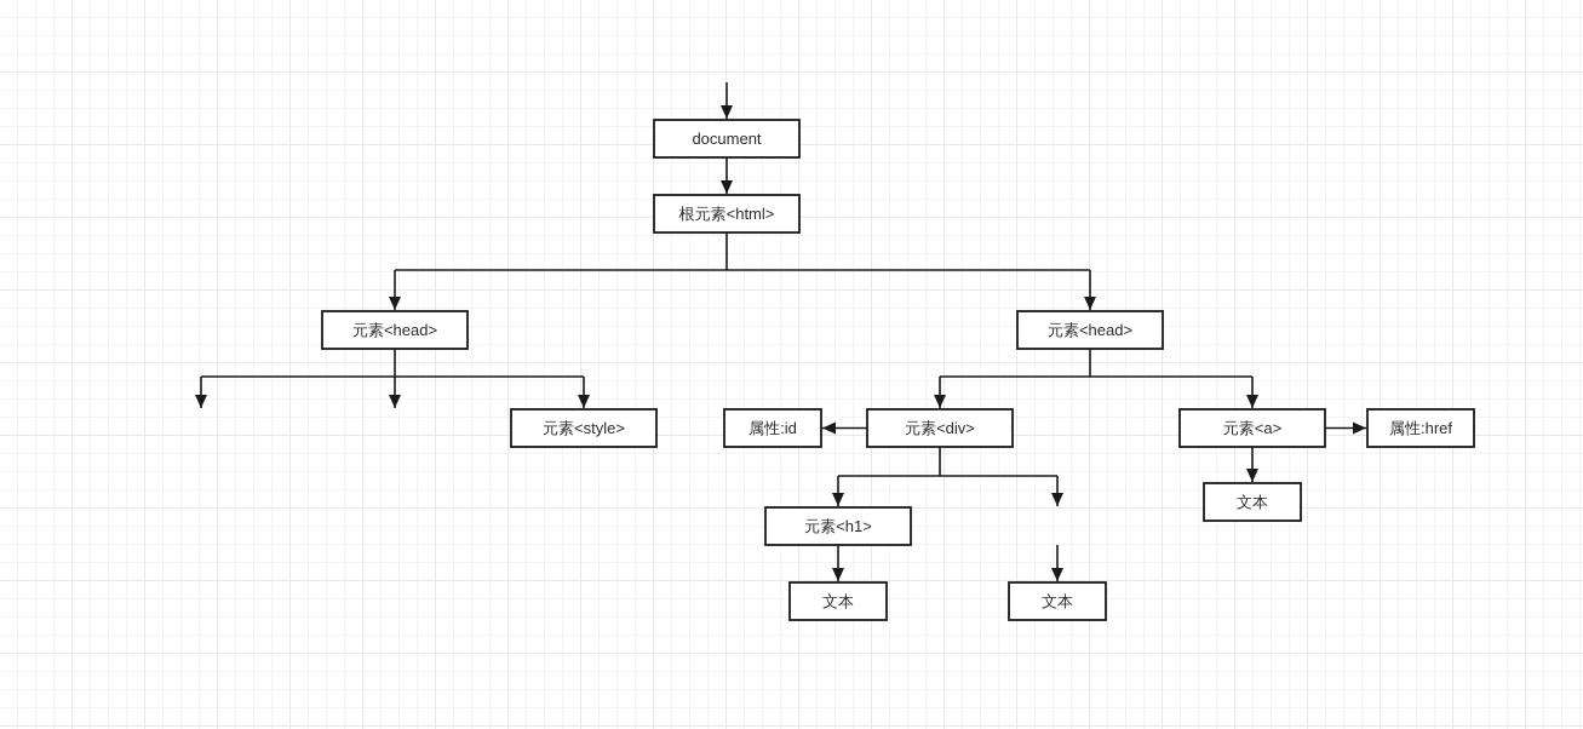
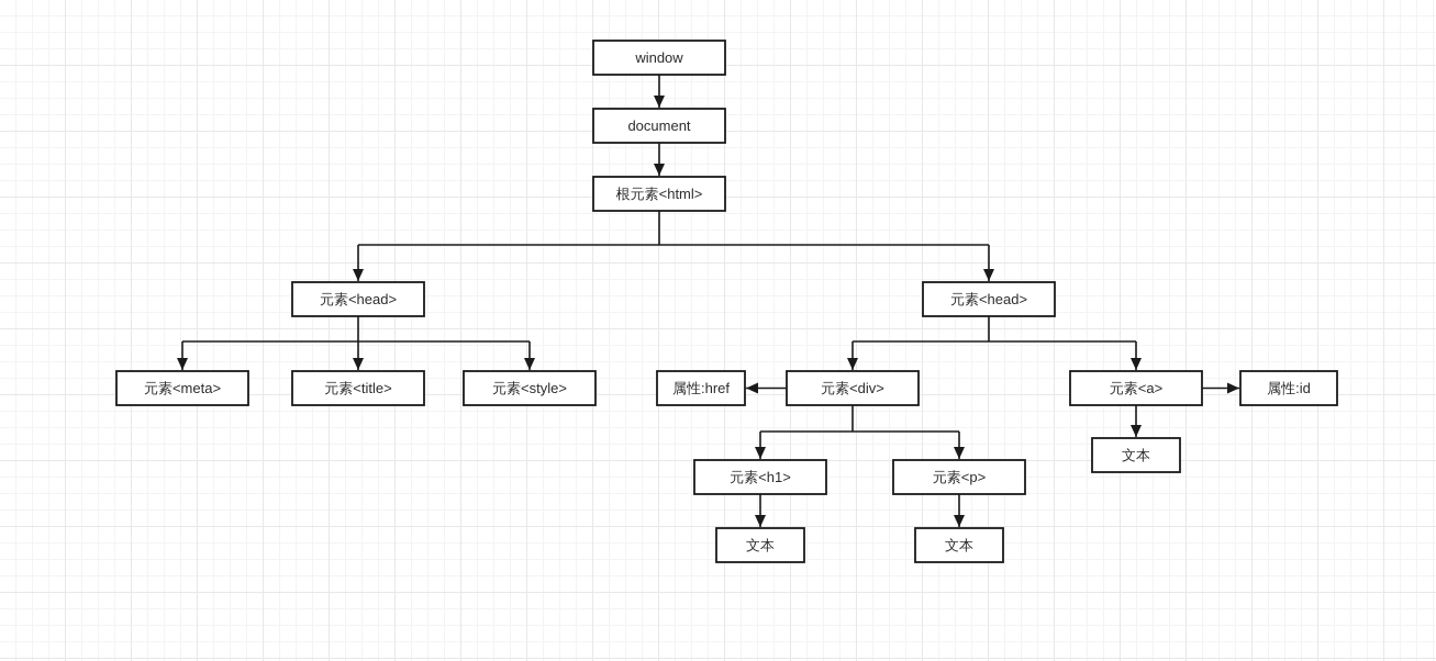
+ window
  document
  根元素<html>
  元素<head>
  元素<head>
+ 元素<meta>
+ 元素<title>
  元素<style>
- 属性:id
+ 属性:href
  元素<div>
  元素<a>
- 属性:href
+ 属性:id
  元素<h1>
+ 元素<p>
  文本
  文本
  文本
